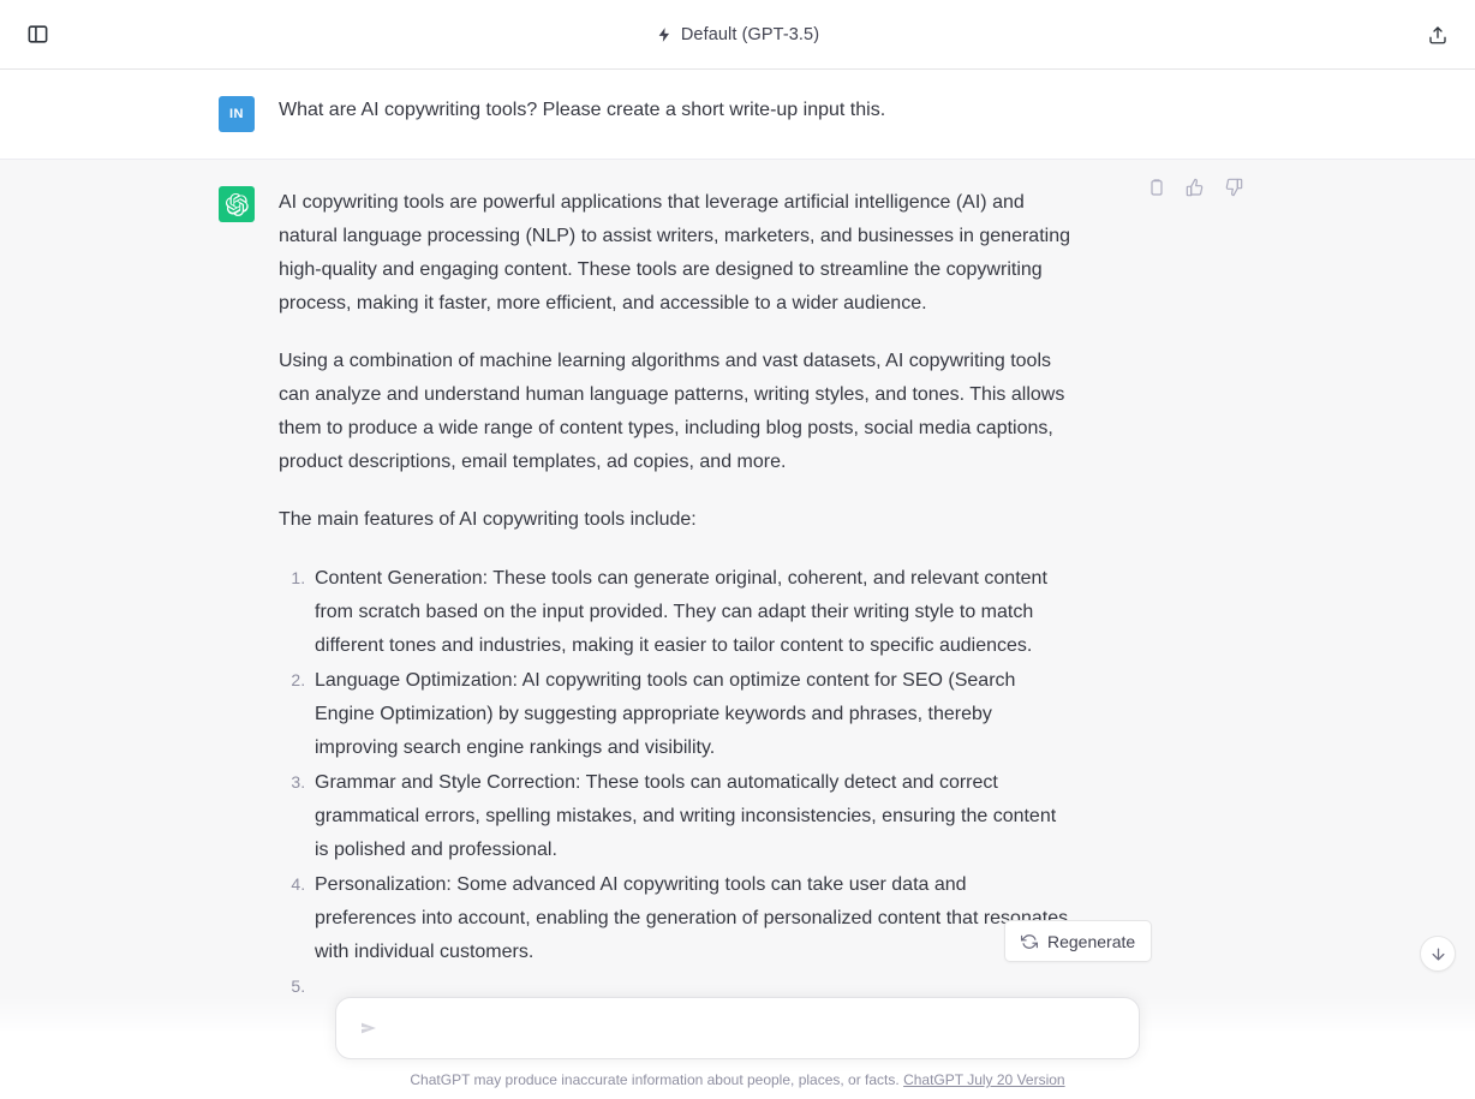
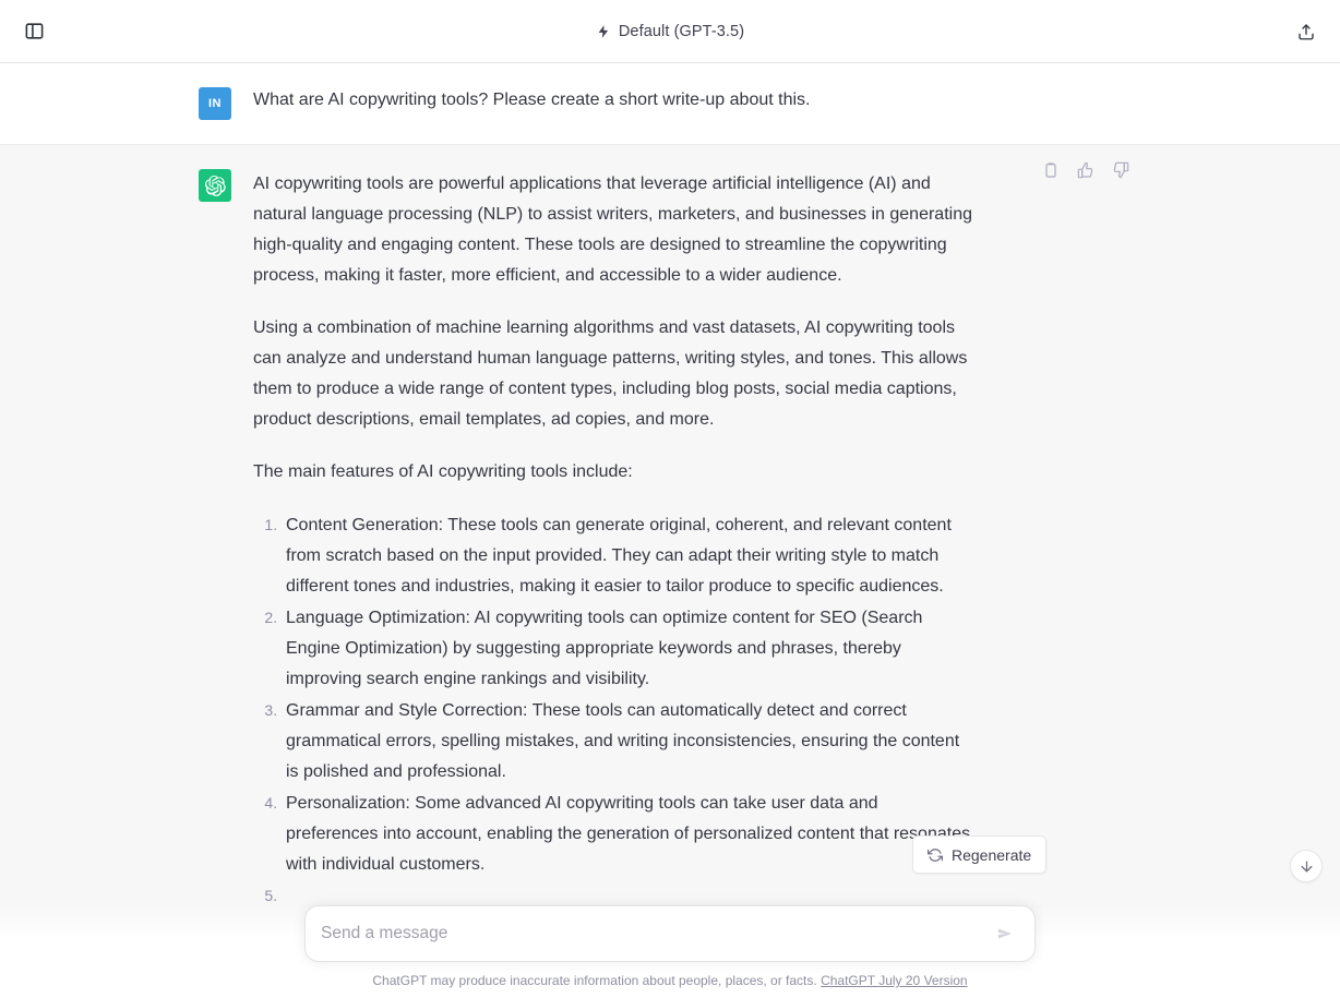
  Default (GPT-3.5)
  IN
- What are AI copywriting tools? Please create a short write-up input this.
+ What are AI copywriting tools? Please create a short write-up about this.
  AI copywriting tools are powerful applications that leverage artificial intelligence (AI) and natural language processing (NLP) to assist writers, marketers, and businesses in generating high-quality and engaging content. These tools are designed to streamline the copywriting process, making it faster, more efficient, and accessible to a wider audience.
  Using a combination of machine learning algorithms and vast datasets, AI copywriting tools can analyze and understand human language patterns, writing styles, and tones. This allows them to produce a wide range of content types, including blog posts, social media captions, product descriptions, email templates, ad copies, and more.
  The main features of AI copywriting tools include:
- Content Generation: These tools can generate original, coherent, and relevant content from scratch based on the input provided. They can adapt their writing style to match different tones and industries, making it easier to tailor content to specific audiences.
+ Content Generation: These tools can generate original, coherent, and relevant content from scratch based on the input provided. They can adapt their writing style to match different tones and industries, making it easier to tailor produce to specific audiences.
  Language Optimization: AI copywriting tools can optimize content for SEO (Search Engine Optimization) by suggesting appropriate keywords and phrases, thereby improving search engine rankings and visibility.
  Grammar and Style Correction: These tools can automatically detect and correct grammatical errors, spelling mistakes, and writing inconsistencies, ensuring the content is polished and professional.
  Personalization: Some advanced AI copywriting tools can take user data and preferences into account, enabling the generation of personalized content that resonates with individual customers.
  Regenerate
+ Send a message
  ChatGPT may produce inaccurate information about people, places, or facts. ChatGPT July 20 Version
